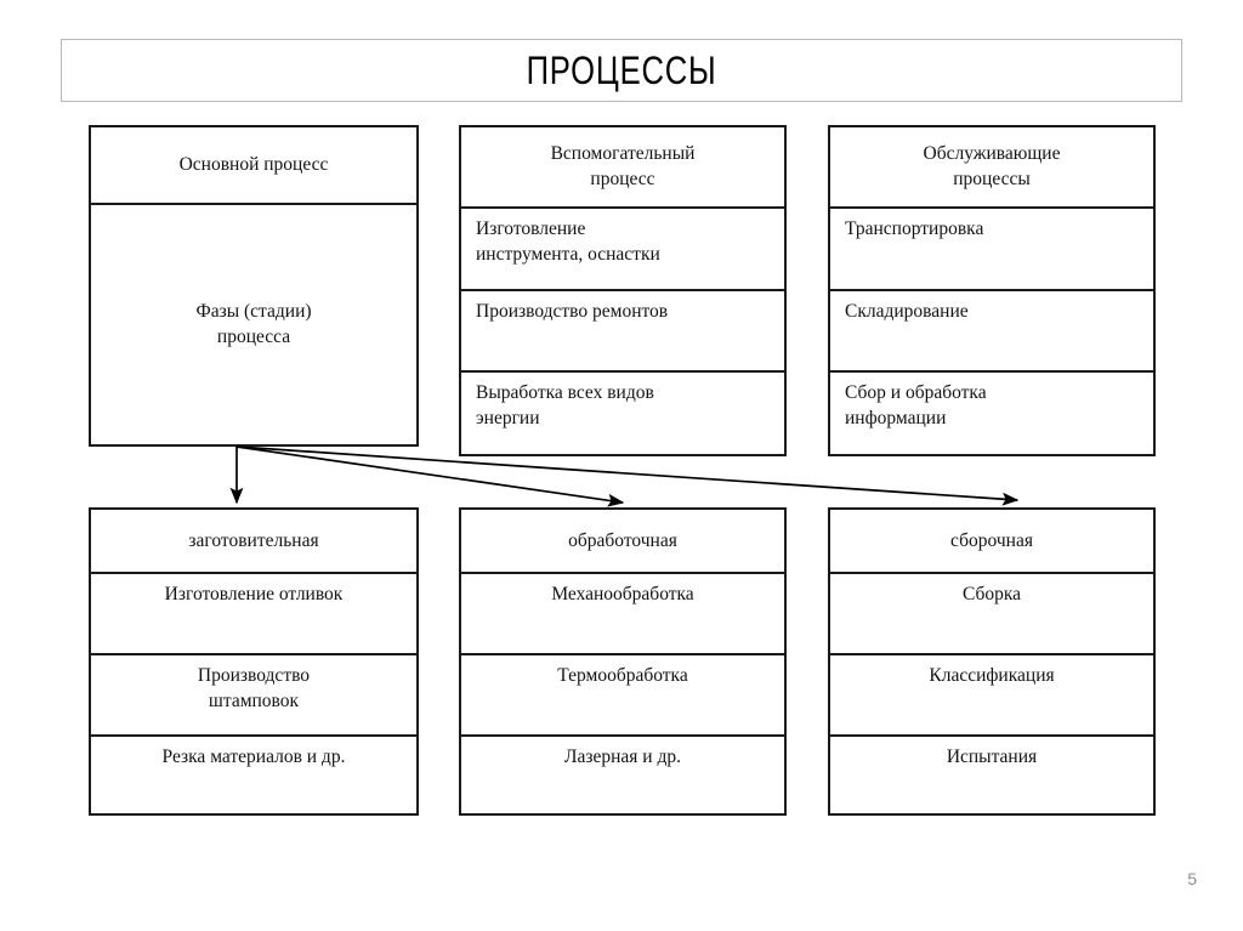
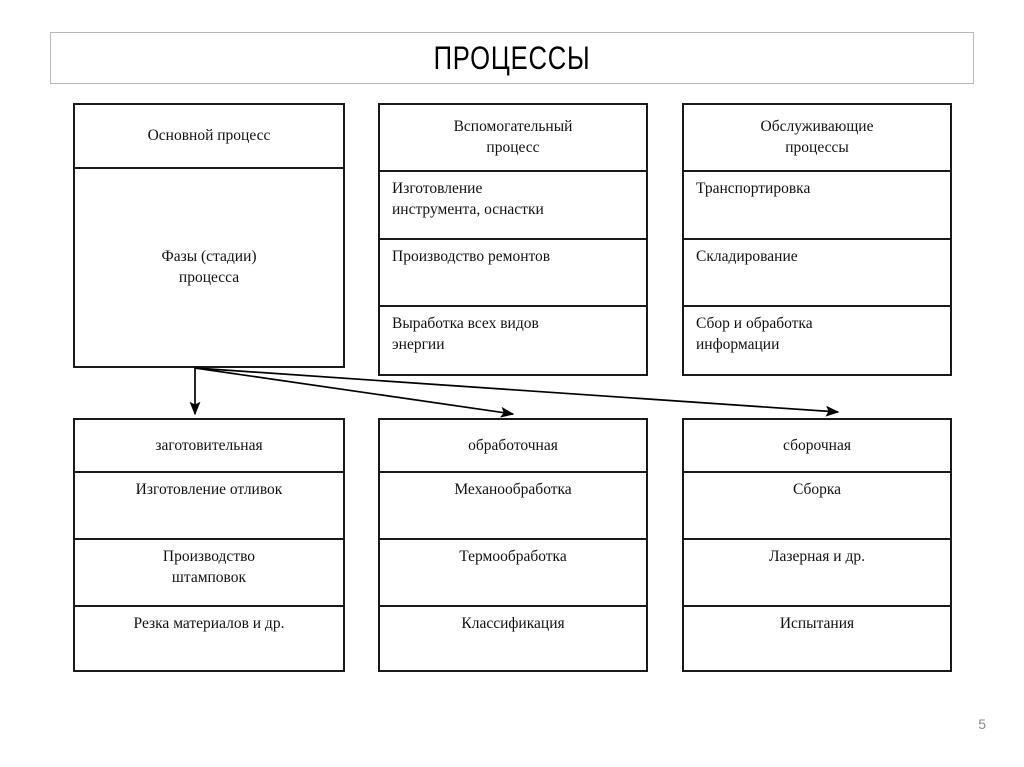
  ПРОЦЕССЫ
  Основной процесс
  Фазы (стадии)
  процесса
  Вспомогательный
  процесс
  Изготовление
  инструмента, оснастки
  Производство ремонтов
  Выработка всех видов
  энергии
  Обслуживающие
  процессы
  Транспортировка
  Складирование
  Сбор и обработка
  информации
  заготовительная
  Изготовление отливок
  Производство
  штамповок
  Резка материалов и др.
  обработочная
  Механообработка
  Термообработка
- Лазерная и др.
+ Классификация
  сборочная
  Сборка
- Классификация
+ Лазерная и др.
  Испытания
  5
